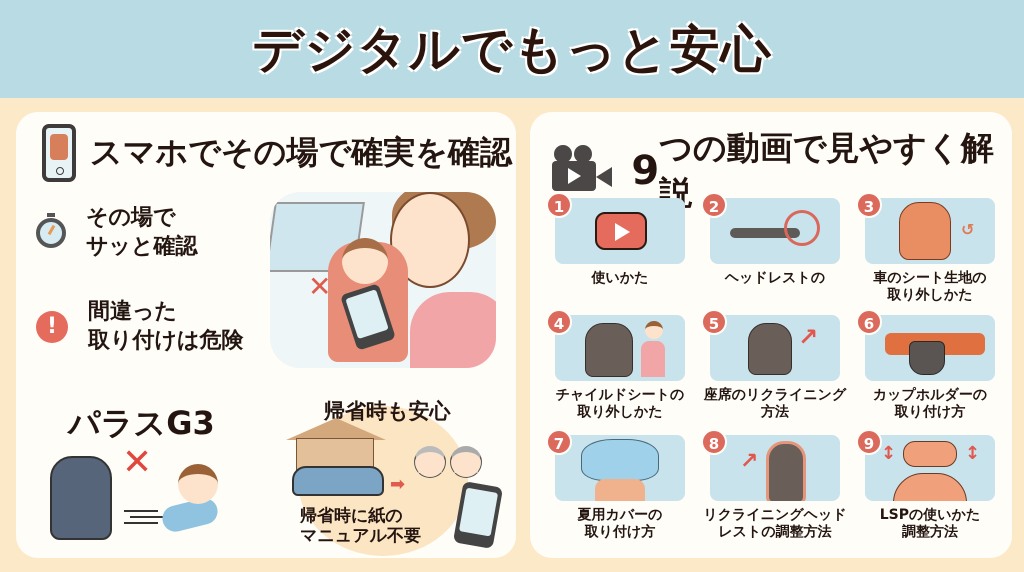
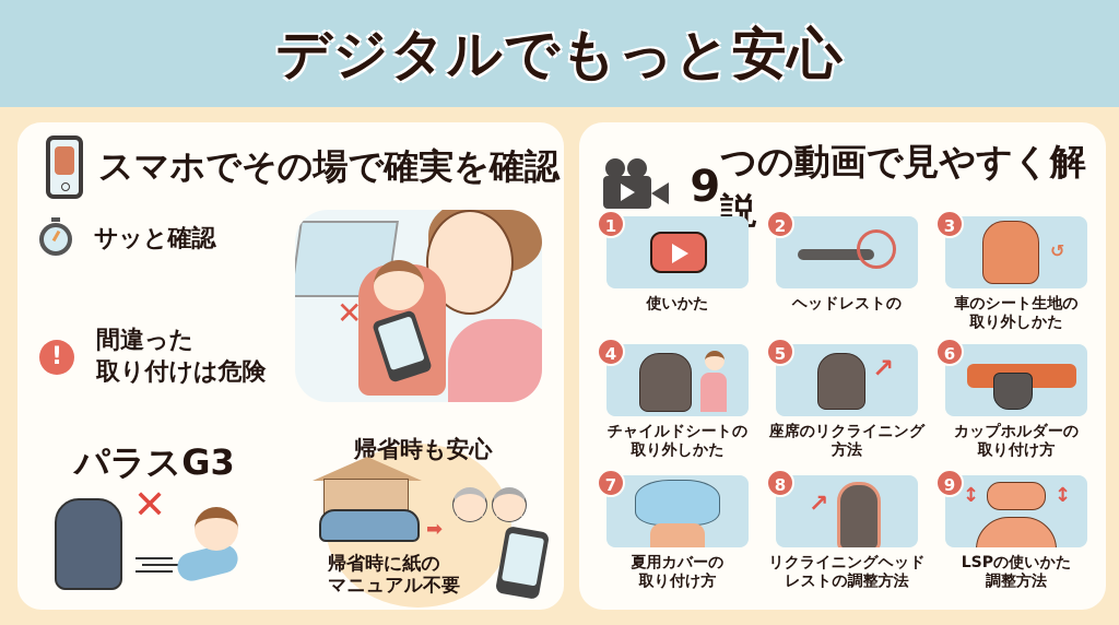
  デジタルでもっと安心
  スマホでその場で確実を確認
- その場で
  サッと確認
  !
  間違った
  取り付けは危険
  ✕
  パラスG3
  ✕
  帰省時も安心
  ➡
  帰省時に紙の
  マニュアル不要
  9
  つの動画で見やすく解説
  1
  使いかた
  2
  ヘッドレストの
  ↺
  3
  車のシート生地の
  取り外しかた
  4
  チャイルドシートの
  取り外しかた
  ↗
  5
  座席のリクライニング
  方法
  6
  カップホルダーの
  取り付け方
  7
  夏用カバーの
  取り付け方
  ↗
  8
  リクライニングヘッド
  レストの調整方法
  ↕
  ↕
  9
  LSPの使いかた
  調整方法
